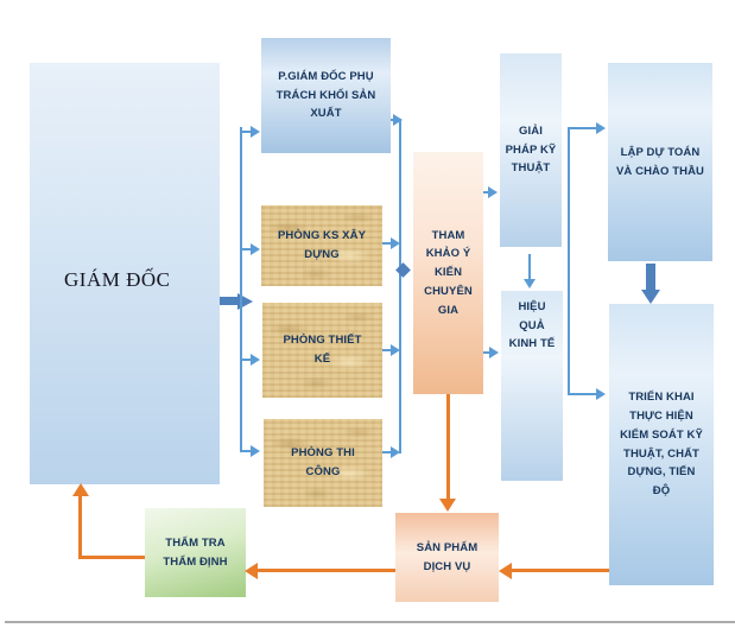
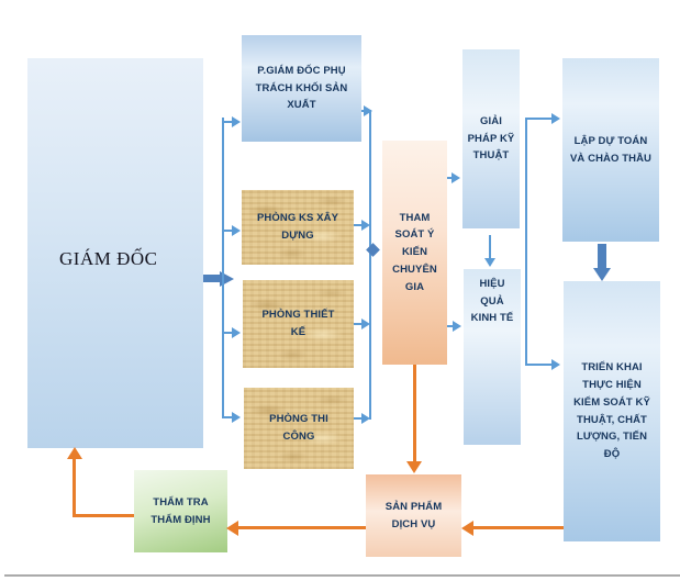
  GIÁM ĐỐC
  P.GIÁM ĐỐC PHỤ TRÁCH KHỐI SẢN XUẤT
  PHÒNG KS XÂY DỰNG
  PHÒNG THIẾT KẾ
  PHÒNG THI CÔNG
- THAM KHẢO Ý KIẾN CHUYÊN GIA
+ THAM SOÁT Ý KIẾN CHUYÊN GIA
  GIẢI PHÁP KỸ THUẬT
  HIỆU QUẢ KINH TẾ
  LẬP DỰ TOÁN VÀ CHÀO THẦU
- TRIỂN KHAI THỰC HIỆN KIỂM SOÁT KỸ THUẬT, CHẤT DỰNG, TIẾN ĐỘ
+ TRIỂN KHAI THỰC HIỆN KIỂM SOÁT KỸ THUẬT, CHẤT LƯỢNG, TIẾN ĐỘ
  SẢN PHẨM DỊCH VỤ
  THẨM TRA THẨM ĐỊNH
